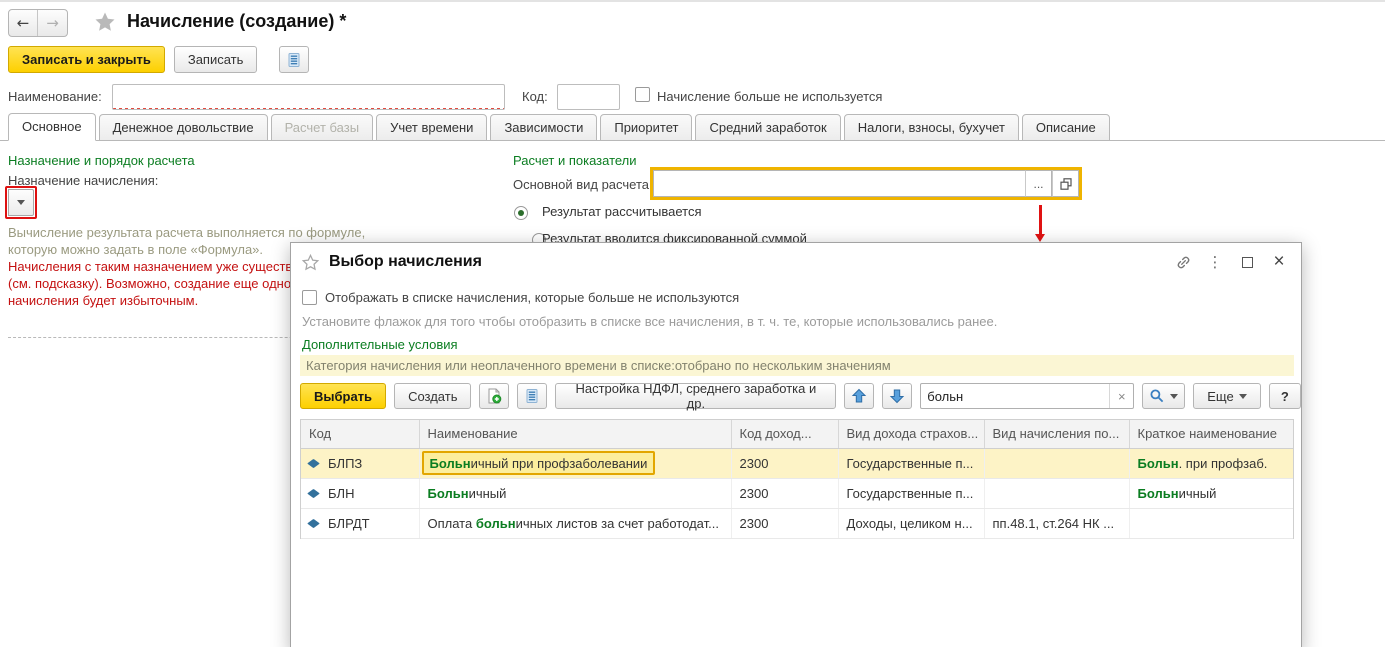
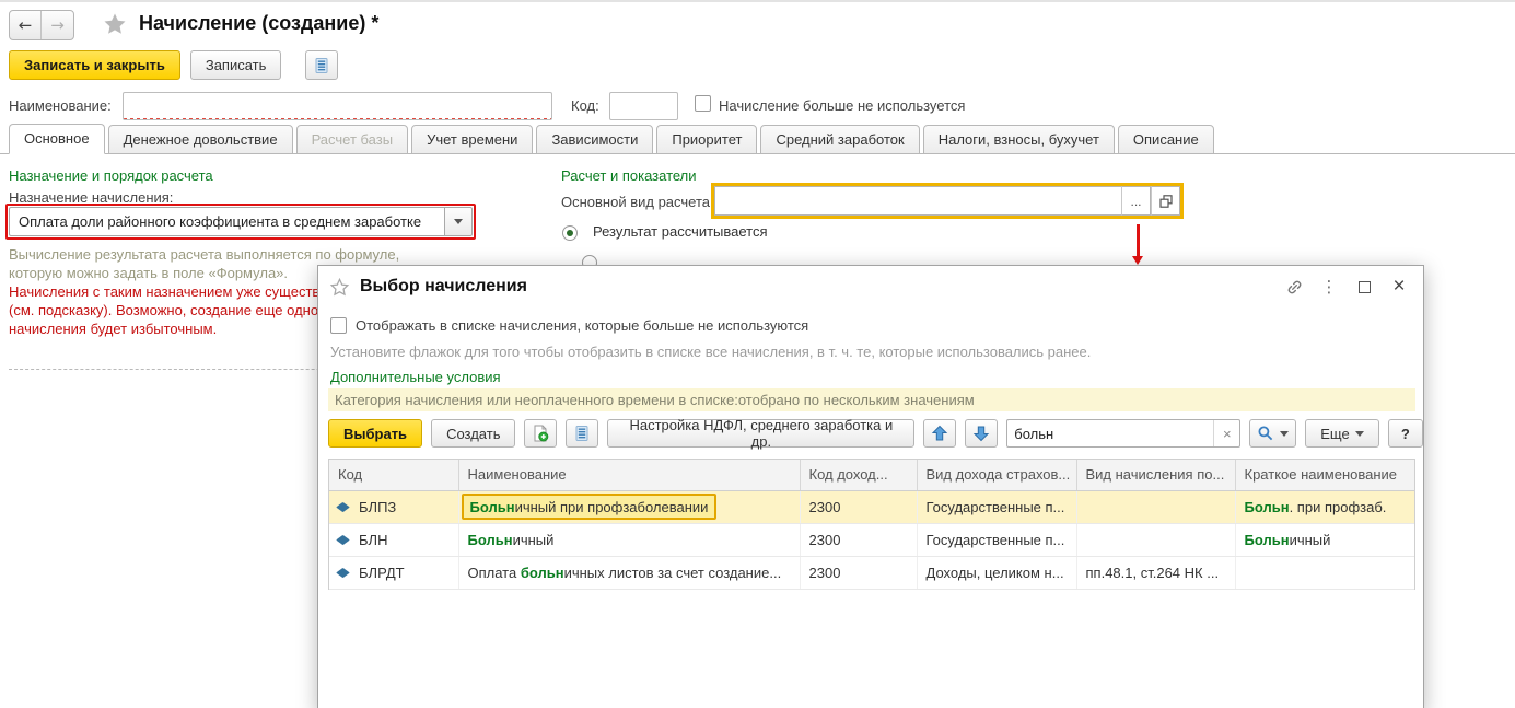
  ←
  →
  Начисление (создание) *
  Записать и закрыть
  Записать
  Наименование:
  Код:
  Начисление больше не используется
  Основное
  Денежное довольствие
  Расчет базы
  Учет времени
  Зависимости
  Приоритет
  Средний заработок
  Налоги, взносы, бухучет
  Описание
  Назначение и порядок расчета
  Назначение начисления:
+ Оплата доли районного коэффициента в среднем заработке
  Вычисление результата расчета выполняется по формуле,
  которую можно задать в поле «Формула».
  Начисления с таким назначением уже существ
  (см. подсказку). Возможно, создание еще одно
  начисления будет избыточным.
  Расчет и показатели
  Основной вид расчета
  ...
  Результат рассчитывается
- Результат вводится фиксированной суммой
  Выбор начисления
  ⋮
  ×
  Отображать в списке начисления, которые больше не используются
  Установите флажок для того чтобы отобразить в списке все начисления, в т. ч. те, которые использовались ранее.
  Дополнительные условия
  Категория начисления или неоплаченного времени в списке:отобрано по нескольким значениям
  Выбрать
  Создать
  Настройка НДФЛ, среднего заработка и др.
  больн
  ×
  Еще
  ?
  Код	Наименование	Код доход...	Вид дохода страхов...	Вид начисления по...	Краткое наименование
  БЛПЗ	Больничный при профзаболевании	2300	Государственные п...		Больн. при профзаб.
  БЛН	Больничный	2300	Государственные п...		Больничный
- БЛРДТ	Оплата больничных листов за счет работодат...	2300	Доходы, целиком н...	пп.48.1, ст.264 НК ...
+ БЛРДТ	Оплата больничных листов за счет создание...	2300	Доходы, целиком н...	пп.48.1, ст.264 НК ...
